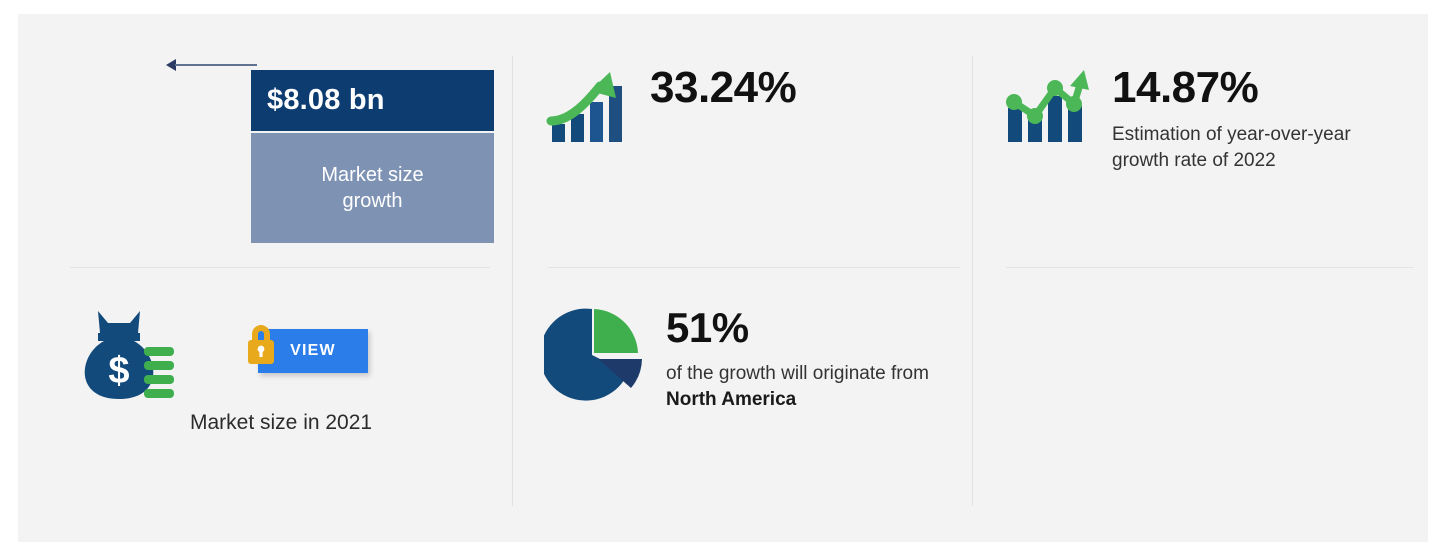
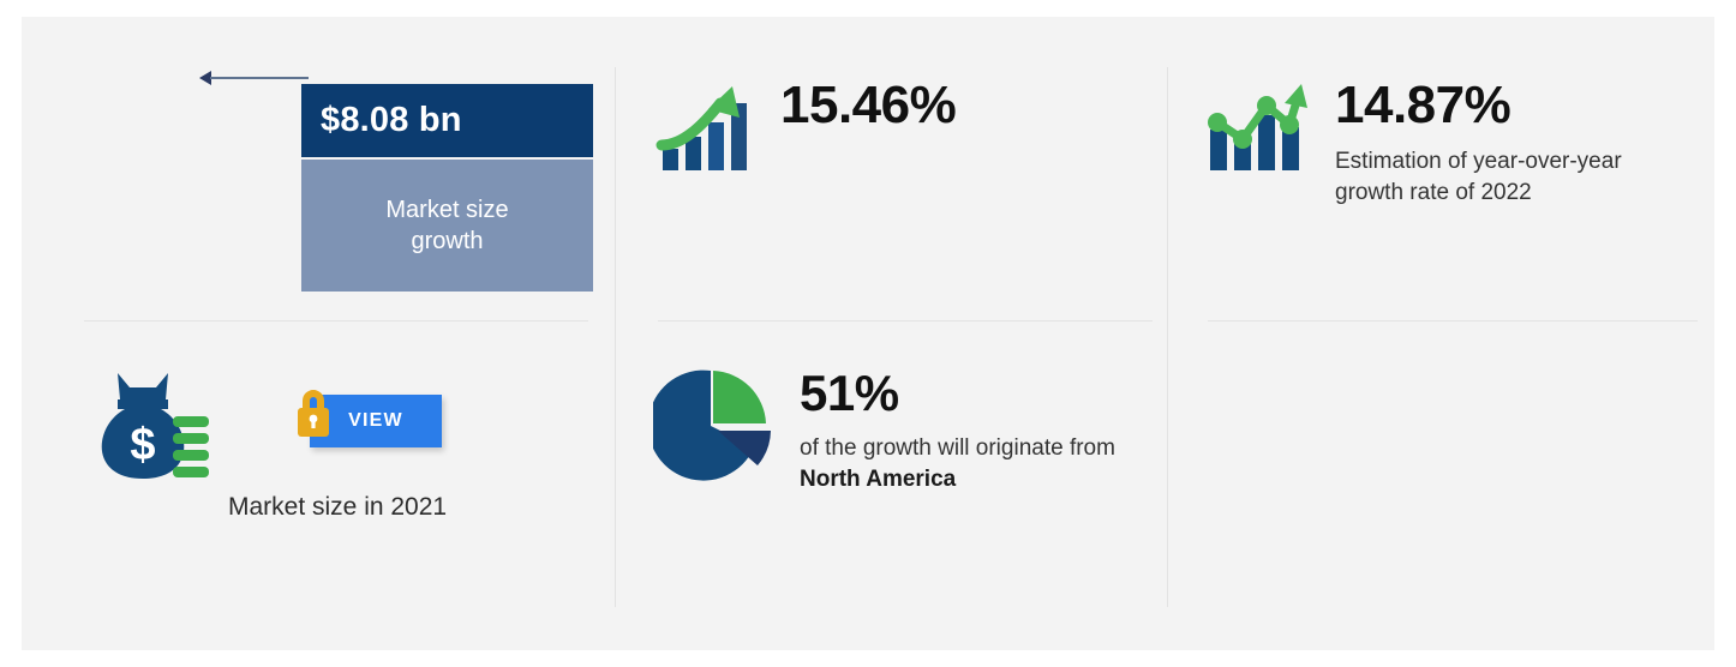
  $8.08 bn
  Market size
  growth
- 33.24%
+ 15.46%
  14.87%
  Estimation of year-over-year growth rate of 2022
  $
  VIEW
  Market size in 2021
  51%
  of the growth will originate from North America
